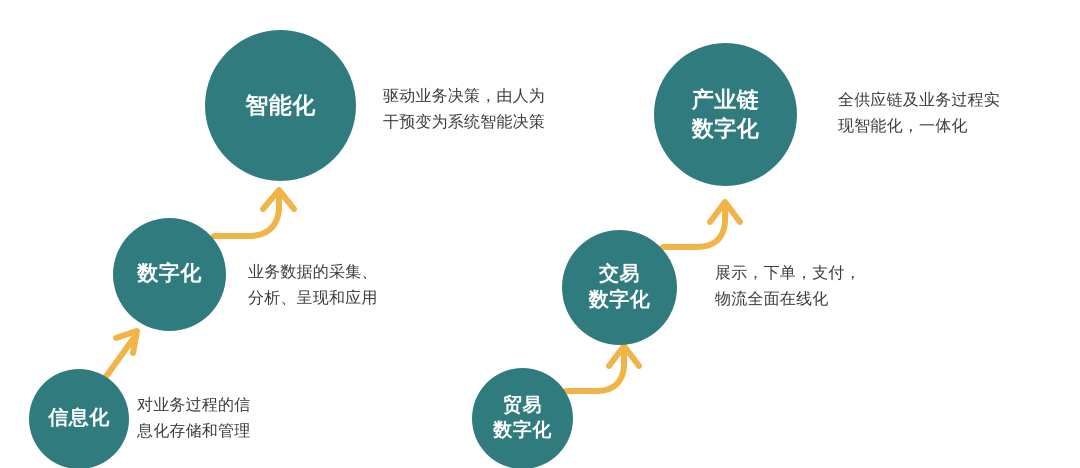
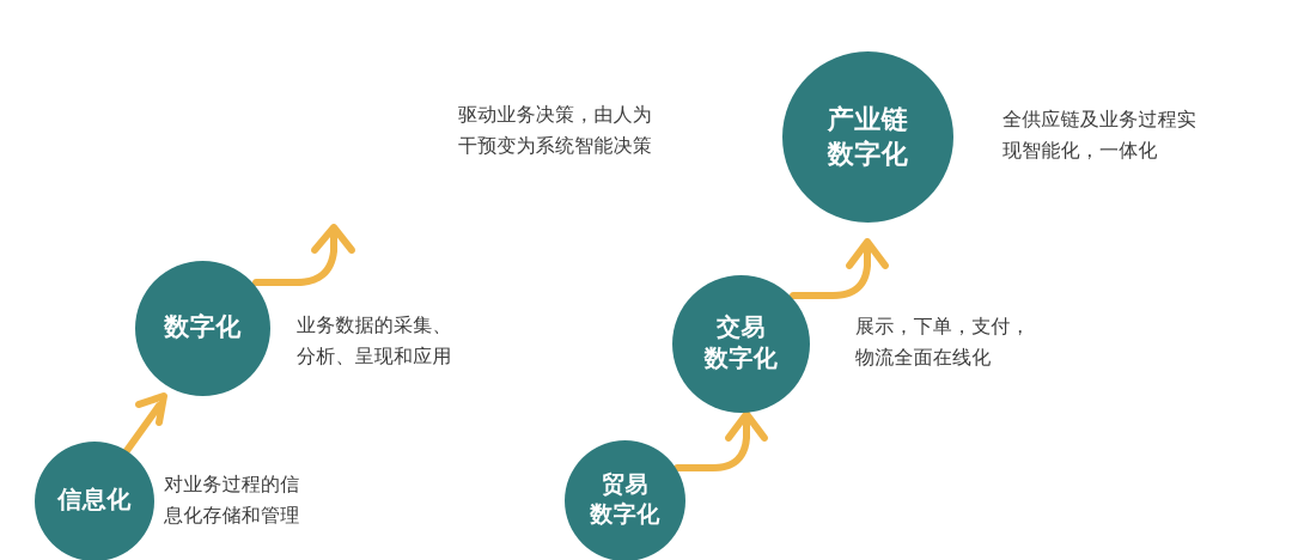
  信息化
  数字化
- 智能化
  贸易
  数字化
  交易
  数字化
  产业链
  数字化
  对业务过程的信
  息化存储和管理
  业务数据的采集、
  分析、呈现和应用
  驱动业务决策，由人为
  干预变为系统智能决策
  展示，下单，支付，
  物流全面在线化
  全供应链及业务过程实
  现智能化，一体化
